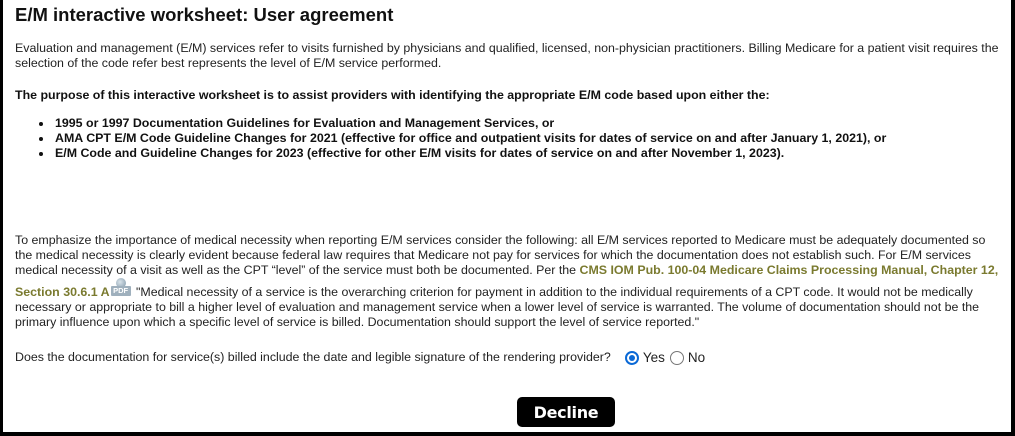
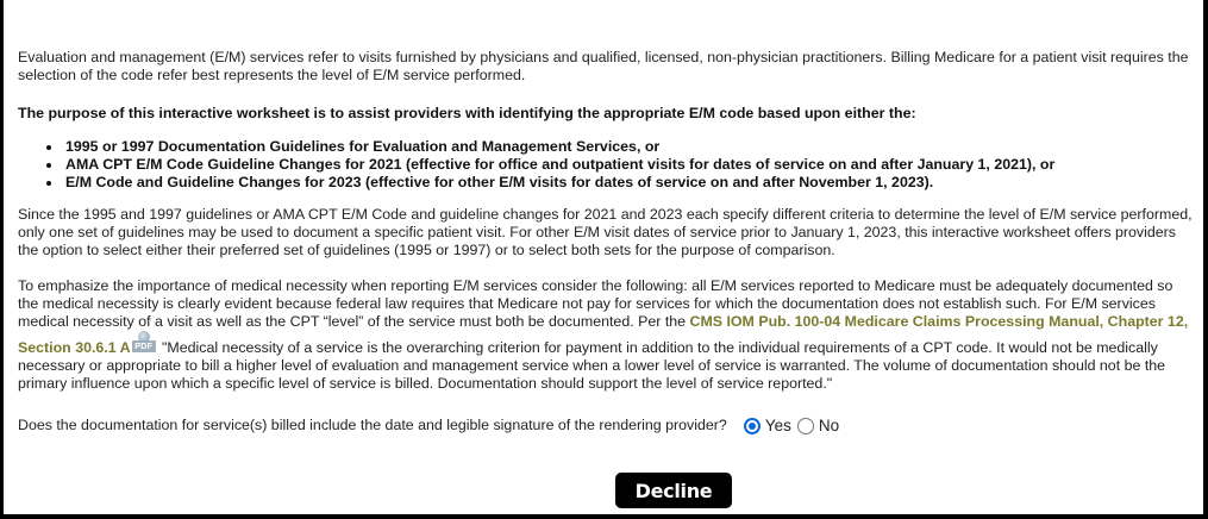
- E/M interactive worksheet: User agreement
  Evaluation and management (E/M) services refer to visits furnished by physicians and qualified, licensed, non-physician practitioners. Billing Medicare for a patient visit requires the selection of the code refer best represents the level of E/M service performed.
  The purpose of this interactive worksheet is to assist providers with identifying the appropriate E/M code based upon either the:
  1995 or 1997 Documentation Guidelines for Evaluation and Management Services, or
  AMA CPT E/M Code Guideline Changes for 2021 (effective for office and outpatient visits for dates of service on and after January 1, 2021), or
  E/M Code and Guideline Changes for 2023 (effective for other E/M visits for dates of service on and after November 1, 2023).
+ Since the 1995 and 1997 guidelines or AMA CPT E/M Code and guideline changes for 2021 and 2023 each specify different criteria to determine the level of E/M service performed, only one set of guidelines may be used to document a specific patient visit. For other E/M visit dates of service prior to January 1, 2023, this interactive worksheet offers providers the option to select either their preferred set of guidelines (1995 or 1997) or to select both sets for the purpose of comparison.
  To emphasize the importance of medical necessity when reporting E/M services consider the following: all E/M services reported to Medicare must be adequately documented so the medical necessity is clearly evident because federal law requires that Medicare not pay for services for which the documentation does not establish such. For E/M services medical necessity of a visit as well as the CPT “level” of the service must both be documented. Per the CMS IOM Pub. 100-04 Medicare Claims Processing Manual, Chapter 12, Section 30.6.1 A
  PDF
  "Medical necessity of a service is the overarching criterion for payment in addition to the individual requirements of a CPT code. It would not be medically necessary or appropriate to bill a higher level of evaluation and management service when a lower level of service is warranted. The volume of documentation should not be the primary influence upon which a specific level of service is billed. Documentation should support the level of service reported."
  Does the documentation for service(s) billed include the date and legible signature of the rendering provider?
  Yes
  No
  Decline
